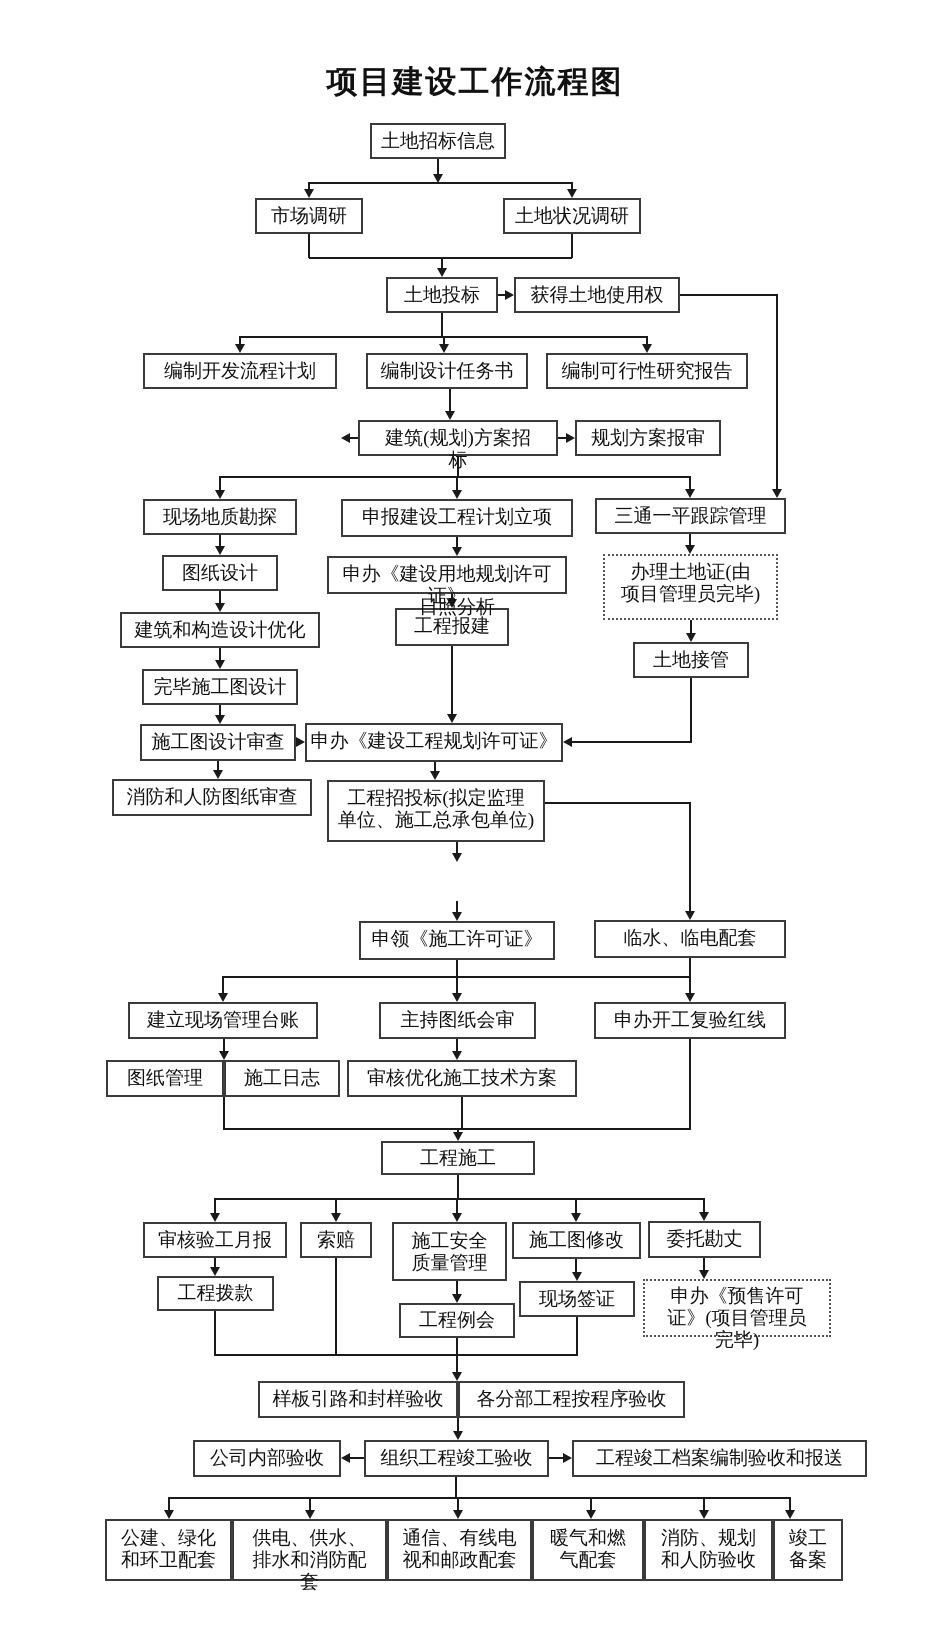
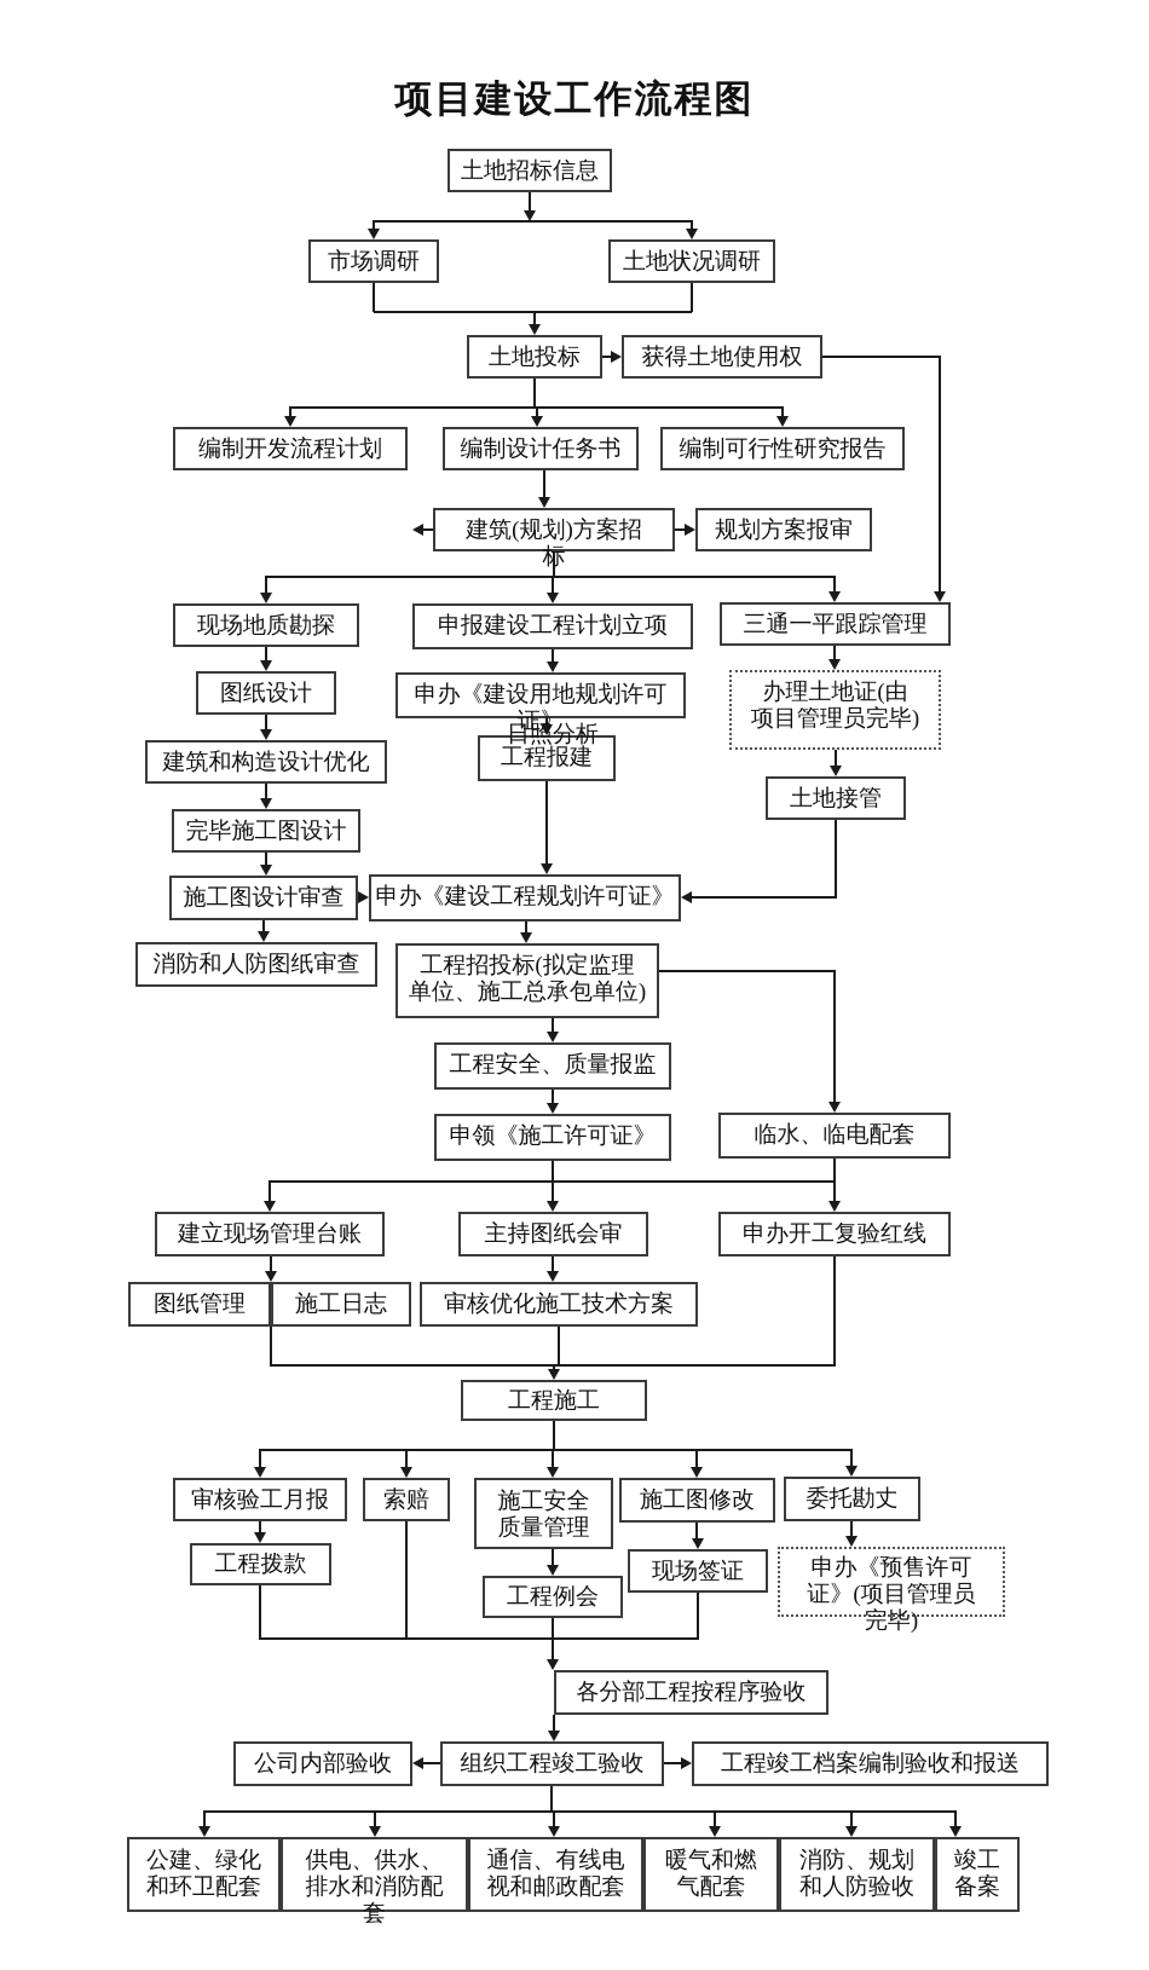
  项目建设工作流程图
  土地招标信息
  市场调研
  土地状况调研
  土地投标
  获得土地使用权
  编制开发流程计划
  编制设计任务书
  编制可行性研究报告
  建筑(规划)方案招
  标
  规划方案报审
  现场地质勘探
  申报建设工程计划立项
  三通一平跟踪管理
  图纸设计
  申办《建设用地规划许可
  证》
  办理土地证(由
  项目管理员完毕)
  日照分析
  工程报建
  建筑和构造设计优化
  土地接管
  完毕施工图设计
  施工图设计审查
  申办《建设工程规划许可证》
  消防和人防图纸审查
  工程招投标(拟定监理
  单位、施工总承包单位)
+ 工程安全、质量报监
  申领《施工许可证》
  临水、临电配套
  建立现场管理台账
  主持图纸会审
  申办开工复验红线
  图纸管理
  施工日志
  审核优化施工技术方案
  工程施工
  审核验工月报
  索赔
  施工安全
  质量管理
  施工图修改
  委托勘丈
  工程拨款
  现场签证
  工程例会
  申办《预售许可
  证》(项目管理员
  完毕)
- 样板引路和封样验收
  各分部工程按程序验收
  公司内部验收
  组织工程竣工验收
  工程竣工档案编制验收和报送
  公建、绿化
  和环卫配套
  供电、供水、
  排水和消防配
  套
  通信、有线电
  视和邮政配套
  暖气和燃
  气配套
  消防、规划
  和人防验收
  竣工
  备案
